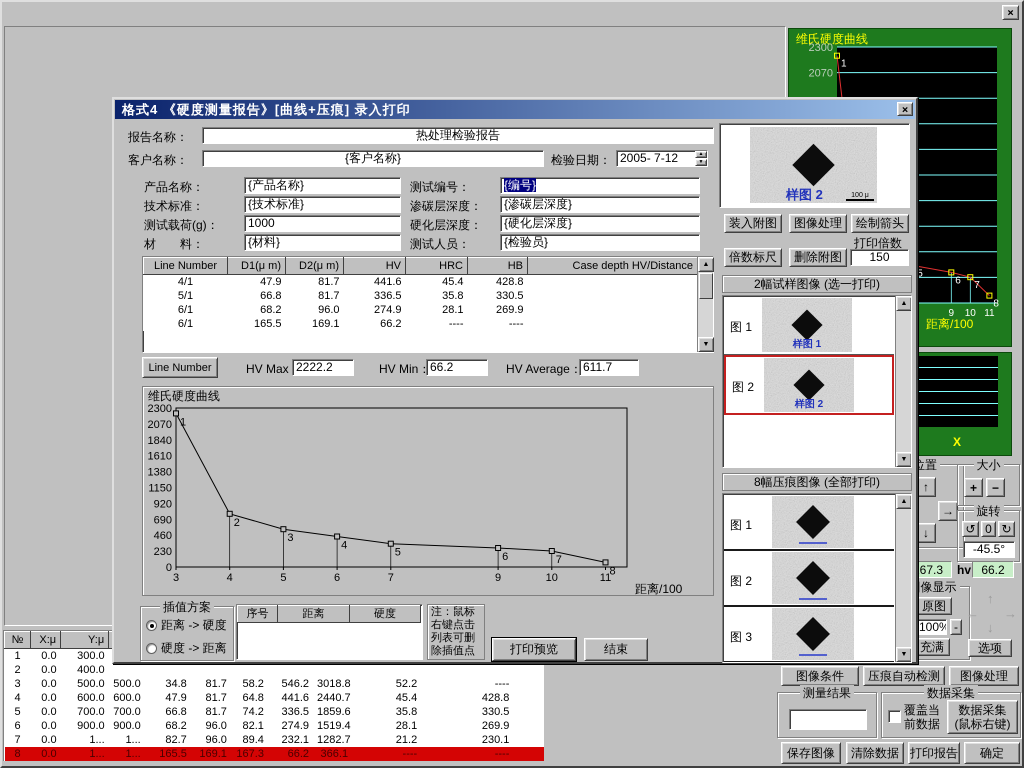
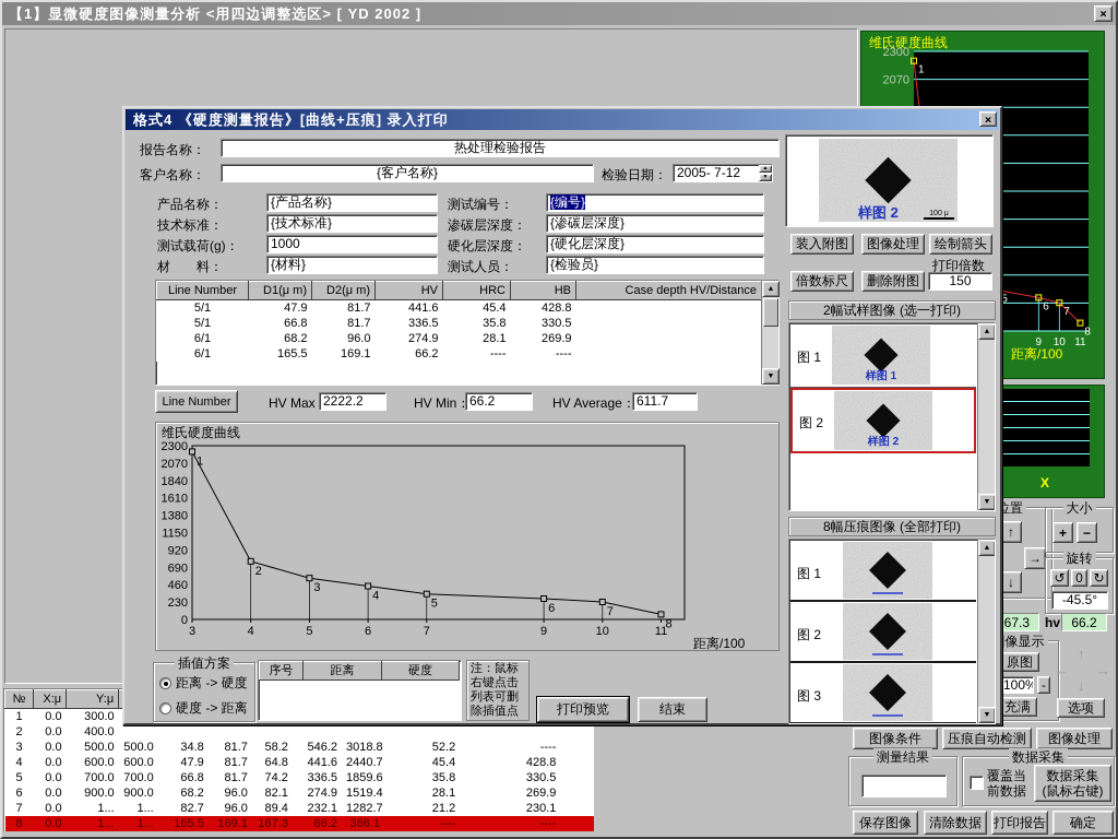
+ 【1】显微硬度图像测量分析 <用四边调整选区> [ YD 2002 ]
  ×
  维氏硬度曲线
  2300
  2070
  1
  5
  6
  7
  8
  9
  10
  11
  距离/100
  X
  位置
  ↑
  →
  ↓
  大小
  +
  −
  旋转
  ↺
  0
  ↻
  -45.5°
  67.3
  hv
  66.2
  像显示
  原图
  100%
  -
  充满
  ↑
  ←
  →
  ↓
  选项
  图像条件
  压痕自动检测
  图像处理
  测量结果
  数据采集
  覆盖当前数据
  数据采集
  (鼠标右键)
  保存图像
  清除数据
  打印报告
  确定
  №	X:μ	Y:μ
  1	0.0	300.0
  2	0.0	400.0
  3	0.0	500.0	500.0	34.8	81.7	58.2	546.2	3018.8	52.2	----
  4	0.0	600.0	600.0	47.9	81.7	64.8	441.6	2440.7	45.4	428.8
  5	0.0	700.0	700.0	66.8	81.7	74.2	336.5	1859.6	35.8	330.5
  6	0.0	900.0	900.0	68.2	96.0	82.1	274.9	1519.4	28.1	269.9
  7	0.0	1...	1...	82.7	96.0	89.4	232.1	1282.7	21.2	230.1
  8	0.0	1...	1...	165.5	169.1	167.3	66.2	366.1	----	----
  格式4 《硬度测量报告》[曲线+压痕] 录入打印
  ×
  报告名称：
  热处理检验报告
  客户名称：
  {客户名称}
  检验日期：
  2005- 7-12
  产品名称：
  {产品名称}
  技术标准：
  {技术标准}
  测试载荷(g)：
  1000
  材 料：
  {材料}
  测试编号：
  {编号}
  渗碳层深度：
  {渗碳层深度}
  硬化层深度：
  {硬化层深度}
  测试人员：
  {检验员}
  Line Number	D1(μ m)	D2(μ m)	HV	HRC	HB	Case depth HV/Distance
- 4/1	47.9	81.7	441.6	45.4	428.8
+ 5/1	47.9	81.7	441.6	45.4	428.8
  5/1	66.8	81.7	336.5	35.8	330.5
  6/1	68.2	96.0	274.9	28.1	269.9
  6/1	165.5	169.1	66.2	----	----
  Line Number
  HV Max
  2222.2
  HV Min：
  66.2
  HV Average：
  611.7
  维氏硬度曲线
  0
  230
  460
  690
  920
  1150
  1380
  1610
  1840
  2070
  2300
  3
  4
  5
  6
  7
  9
  10
  11
  1
  2
  3
  4
  5
  6
  7
  8
  距离/100
  插值方案
  距离 -> 硬度
  硬度 -> 距离
  序号	距离	硬度
  注：鼠标右键点击列表可删除插值点
  打印预览
  结束
  样图 2
  装入附图
  图像处理
  绘制箭头
  打印倍数
  倍数标尺
  删除附图
  150
  2幅试样图像 (选一打印)
  图 1
  样图 1
  图 2
  样图 2
  8幅压痕图像 (全部打印)
  图 1
  图 2
  图 3
